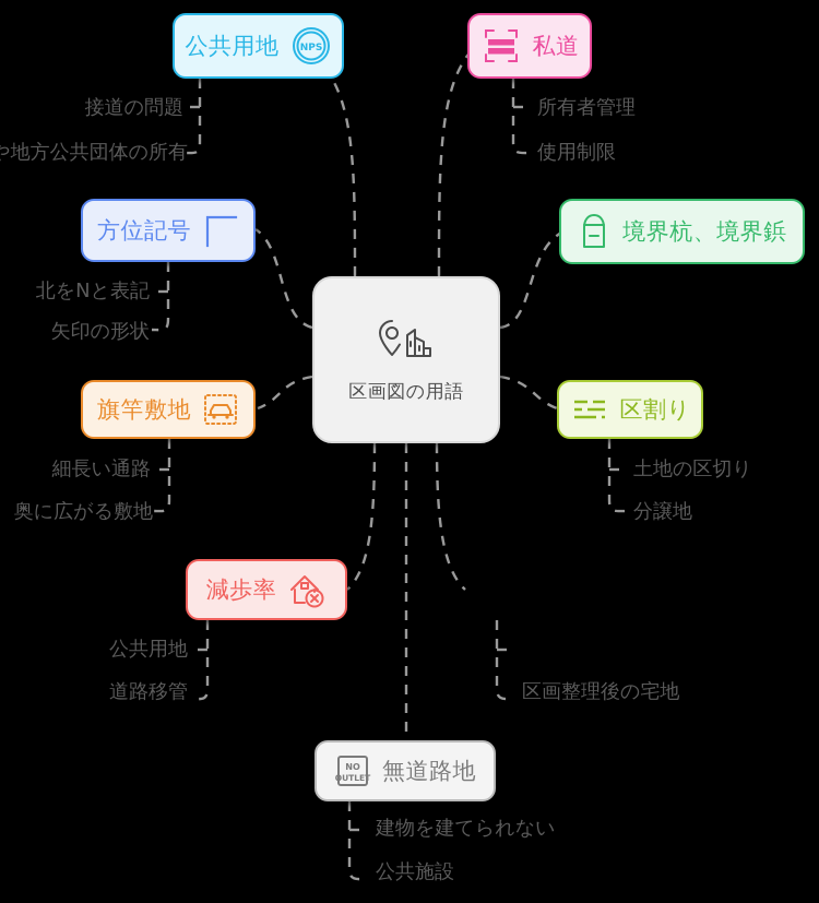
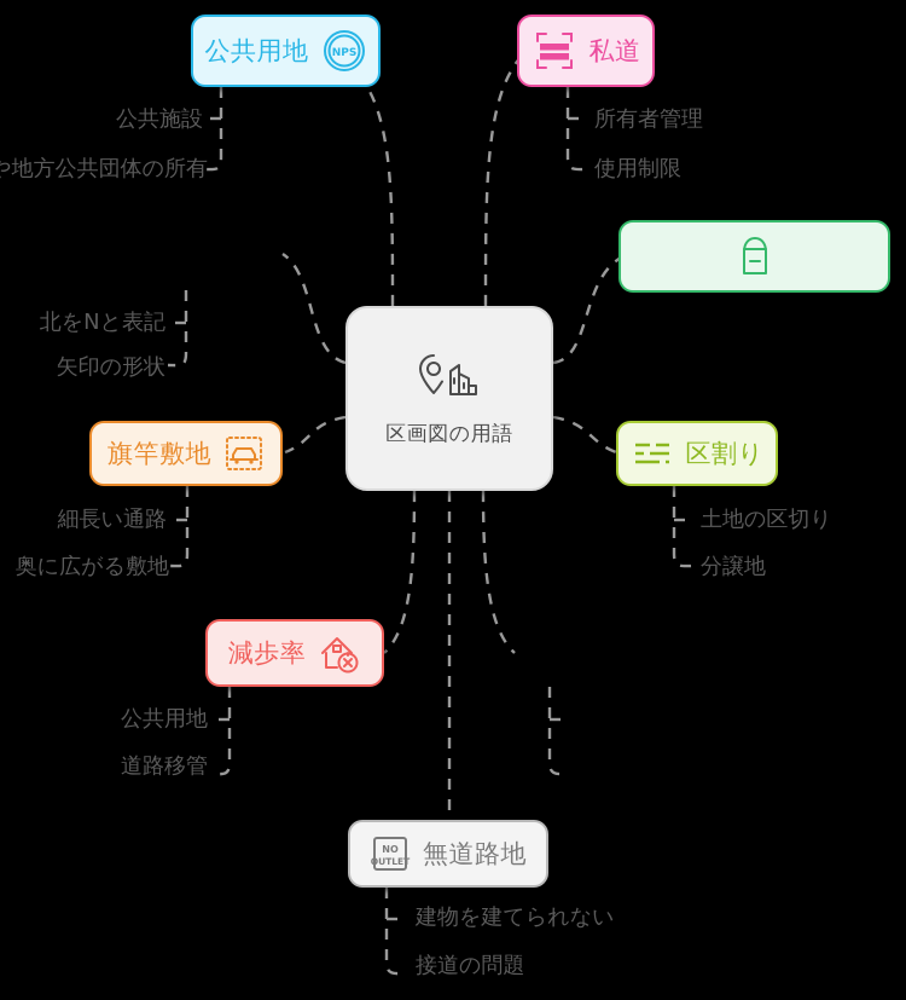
  区画図の用語
  公共用地
  NPS
  私道
- 境界杭、境界鋲
- 方位記号
  旗竿敷地
  区割り
  減歩率
  NO
  OUTLET
  無道路地
- 接道の問題
+ 公共施設
  や地方公共団体の所有
  所有者管理
  使用制限
  北をNと表記
  矢印の形状
  細長い通路
  奥に広がる敷地
  土地の区切り
  分譲地
  公共用地
  道路移管
- 区画整理後の宅地
  建物を建てられない
- 公共施設
+ 接道の問題
